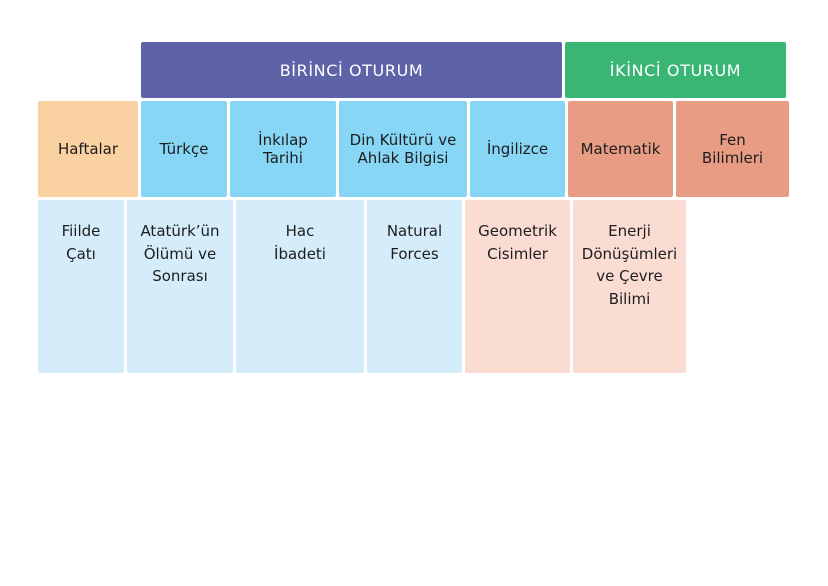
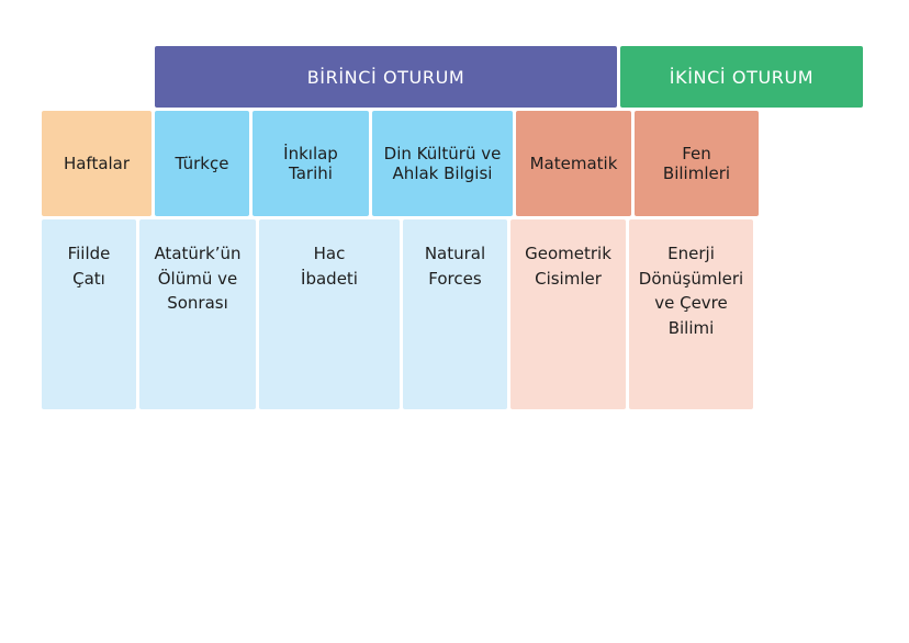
  BİRİNCİ OTURUM
  İKİNCİ OTURUM
  Haftalar
  Türkçe
  İnkılap
  Tarihi
  Din Kültürü ve
  Ahlak Bilgisi
- İngilizce
  Matematik
  Fen
  Bilimleri
  Fiilde
  Çatı
  Atatürk’ün
  Ölümü ve
  Sonrası
  Hac
  İbadeti
  Natural
  Forces
  Geometrik
  Cisimler
  Enerji
  Dönüşümleri
  ve Çevre
  Bilimi
